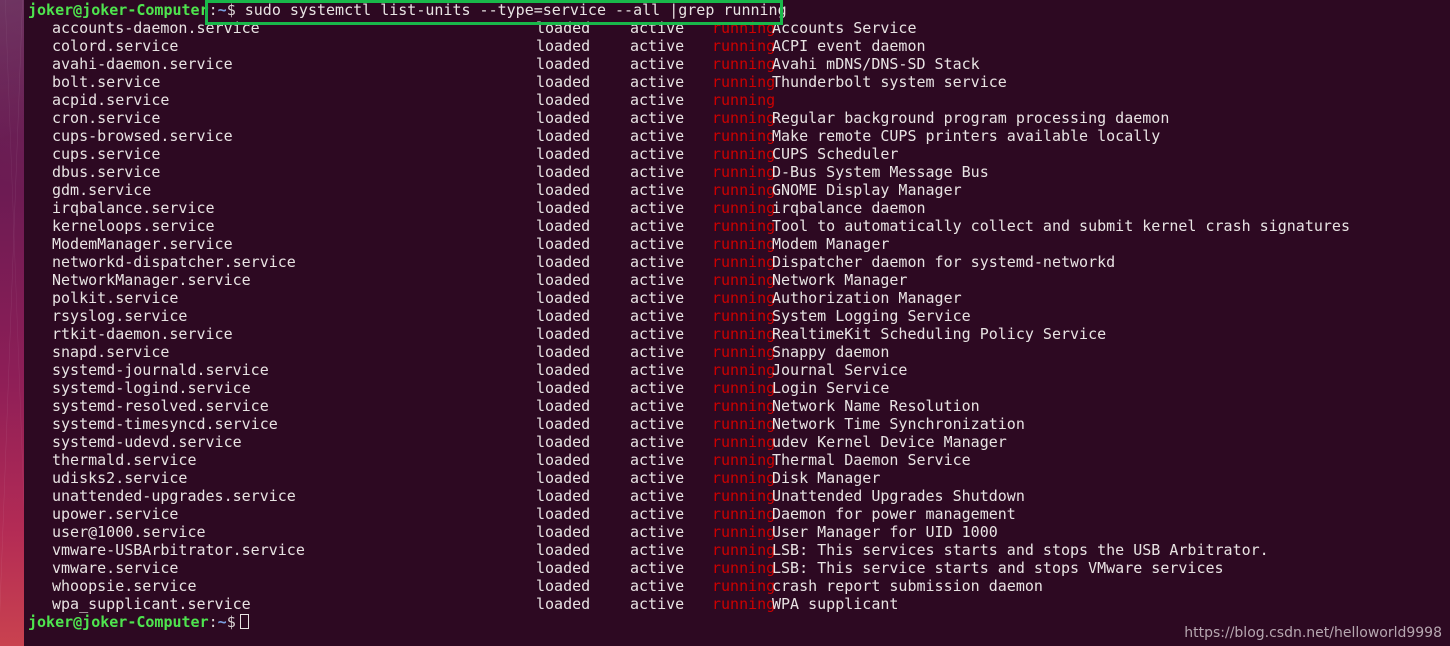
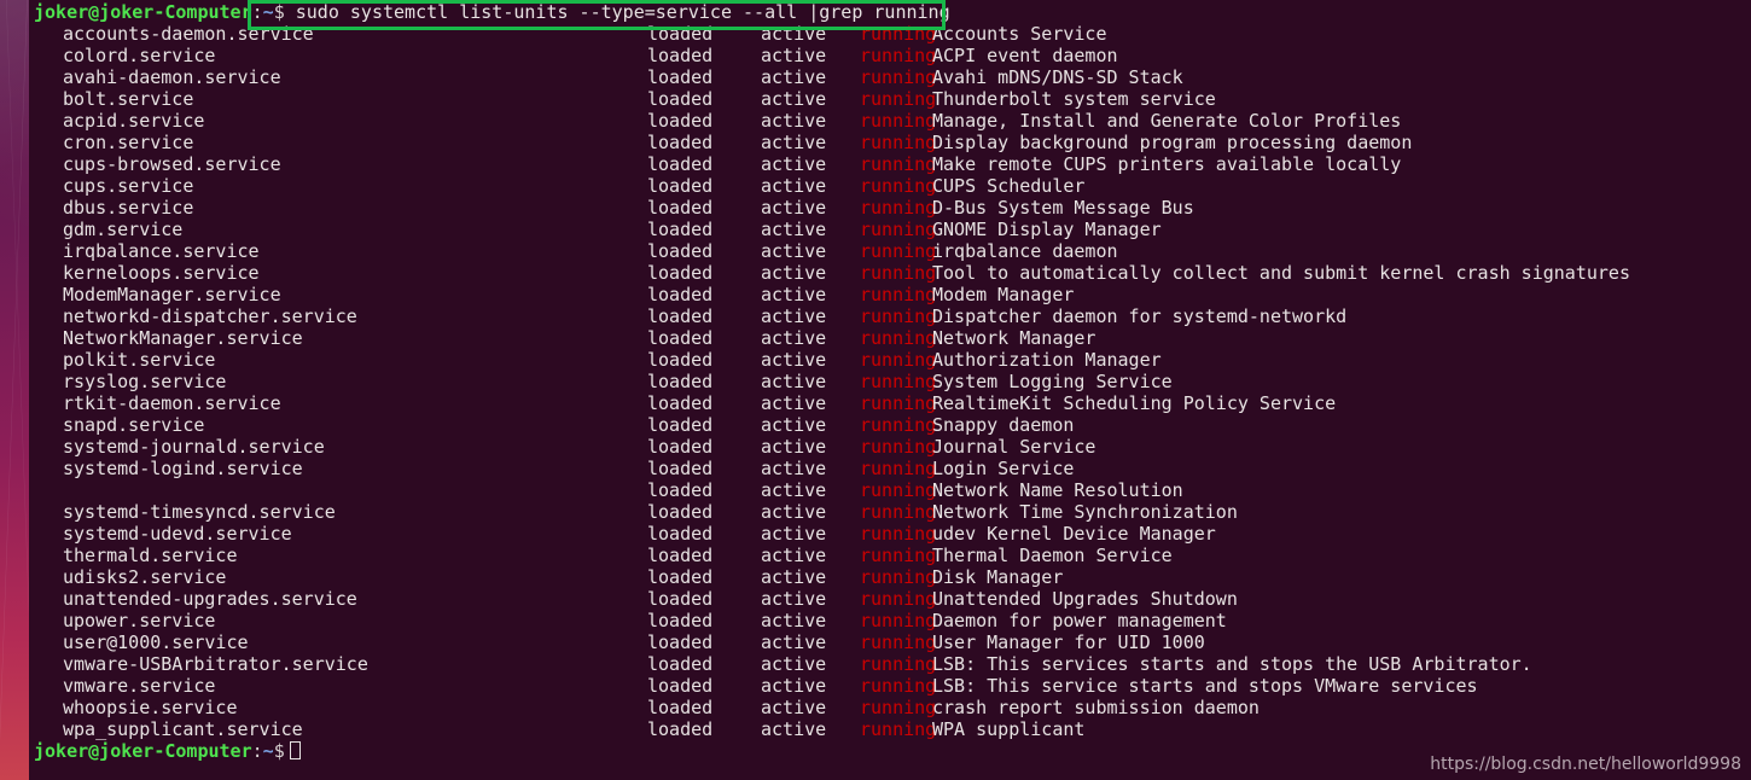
  joker@joker-Computer:~$ sudo systemctl list-units --type=service --all |grep running
  accounts-daemon.service
  loaded
  active
  running
  Accounts Service
  colord.service
  loaded
  active
  running
  ACPI event daemon
  avahi-daemon.service
  loaded
  active
  running
  Avahi mDNS/DNS-SD Stack
  bolt.service
  loaded
  active
  running
  Thunderbolt system service
  acpid.service
  loaded
  active
  running
+ Manage, Install and Generate Color Profiles
  cron.service
  loaded
  active
  running
- Regular background program processing daemon
+ Display background program processing daemon
  cups-browsed.service
  loaded
  active
  running
  Make remote CUPS printers available locally
  cups.service
  loaded
  active
  running
  CUPS Scheduler
  dbus.service
  loaded
  active
  running
  D-Bus System Message Bus
  gdm.service
  loaded
  active
  running
  GNOME Display Manager
  irqbalance.service
  loaded
  active
  running
  irqbalance daemon
  kerneloops.service
  loaded
  active
  running
  Tool to automatically collect and submit kernel crash signatures
  ModemManager.service
  loaded
  active
  running
  Modem Manager
  networkd-dispatcher.service
  loaded
  active
  running
  Dispatcher daemon for systemd-networkd
  NetworkManager.service
  loaded
  active
  running
  Network Manager
  polkit.service
  loaded
  active
  running
  Authorization Manager
  rsyslog.service
  loaded
  active
  running
  System Logging Service
  rtkit-daemon.service
  loaded
  active
  running
  RealtimeKit Scheduling Policy Service
  snapd.service
  loaded
  active
  running
  Snappy daemon
  systemd-journald.service
  loaded
  active
  running
  Journal Service
  systemd-logind.service
  loaded
  active
  running
  Login Service
- systemd-resolved.service
  loaded
  active
  running
  Network Name Resolution
  systemd-timesyncd.service
  loaded
  active
  running
  Network Time Synchronization
  systemd-udevd.service
  loaded
  active
  running
  udev Kernel Device Manager
  thermald.service
  loaded
  active
  running
  Thermal Daemon Service
  udisks2.service
  loaded
  active
  running
  Disk Manager
  unattended-upgrades.service
  loaded
  active
  running
  Unattended Upgrades Shutdown
  upower.service
  loaded
  active
  running
  Daemon for power management
  user@1000.service
  loaded
  active
  running
  User Manager for UID 1000
  vmware-USBArbitrator.service
  loaded
  active
  running
  LSB: This services starts and stops the USB Arbitrator.
  vmware.service
  loaded
  active
  running
  LSB: This service starts and stops VMware services
  whoopsie.service
  loaded
  active
  running
  crash report submission daemon
  wpa_supplicant.service
  loaded
  active
  running
  WPA supplicant
  joker@joker-Computer:~$
  https://blog.csdn.net/helloworld9998
